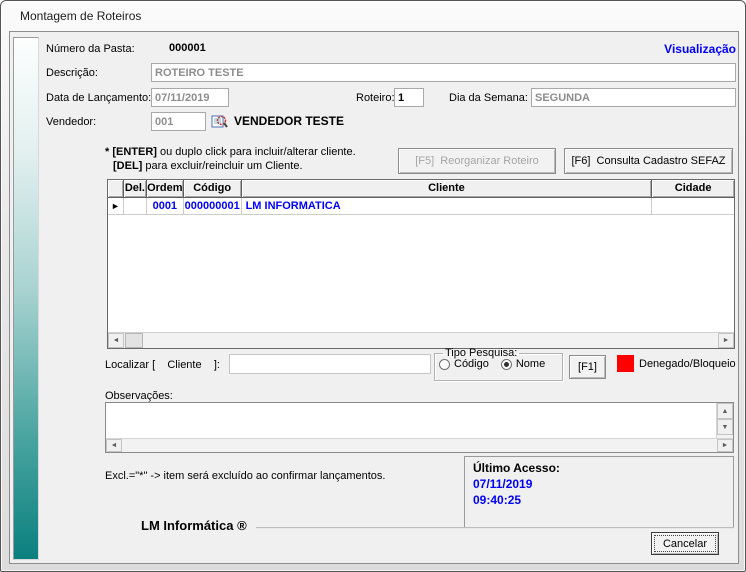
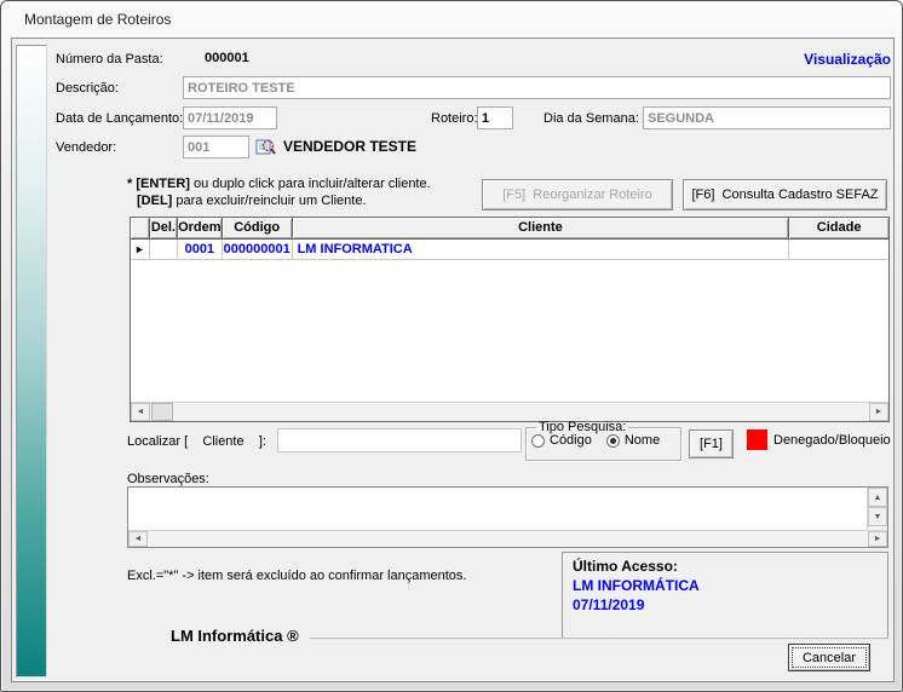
  Montagem de Roteiros
  Número da Pasta:
  000001
  Visualização
  Descrição:
  ROTEIRO TESTE
  Data de Lançamento:
  07/11/2019
  Roteiro:
  1
  Dia da Semana:
  SEGUNDA
  Vendedor:
  001
  VENDEDOR TESTE
  * [ENTER] ou duplo click para incluir/alterar cliente.
  [DEL] para excluir/reincluir um Cliente.
  [F5] Reorganizar Roteiro
  [F6] Consulta Cadastro SEFAZ
  Del.
  Ordem
  Código
  Cliente
  Cidade
  ►
  0001
  000000001
  LM INFORMATICA
  Localizar [ Cliente ]:
  Tipo Pesquisa:
  Código
  Nome
  [F1]
  Denegado/Bloqueio
  Observações:
  Excl.="*" -> item será excluído ao confirmar lançamentos.
  Último Acesso:
+ LM INFORMÁTICA
  07/11/2019
- 09:40:25
  LM Informática ®
  Cancelar
